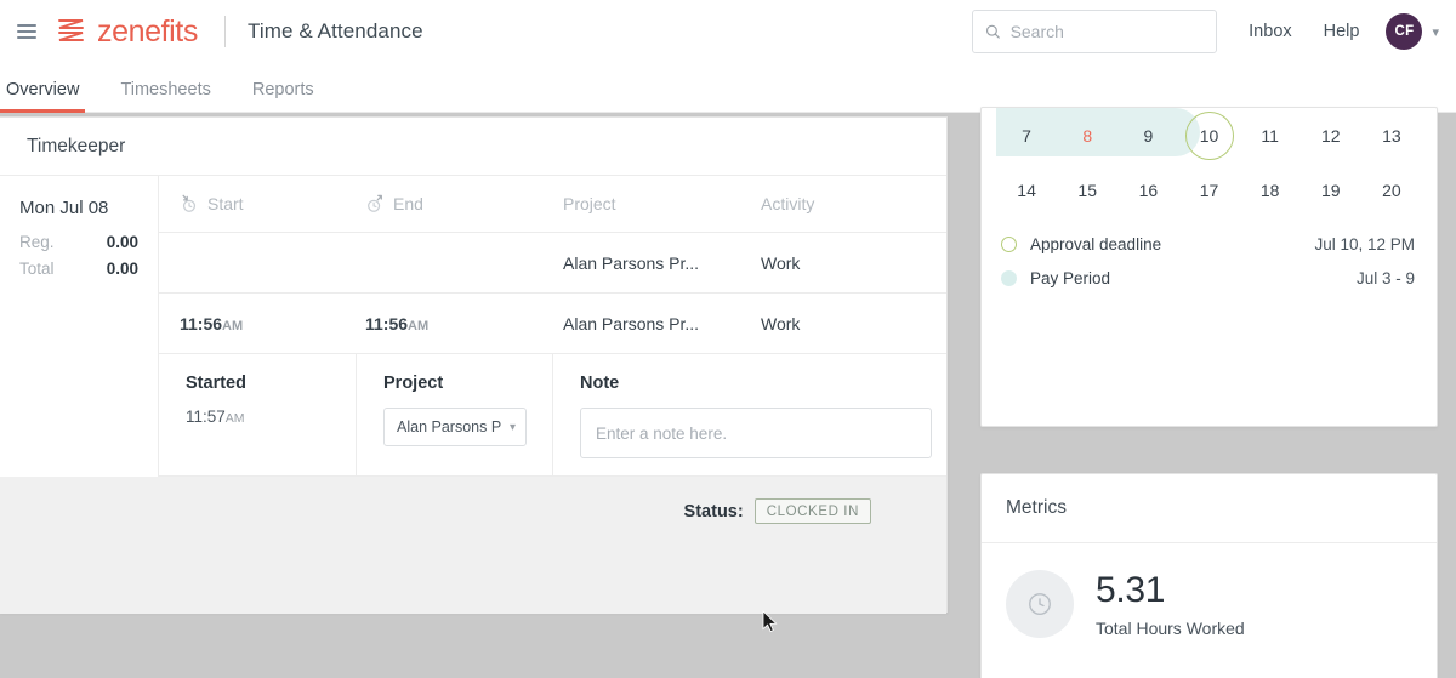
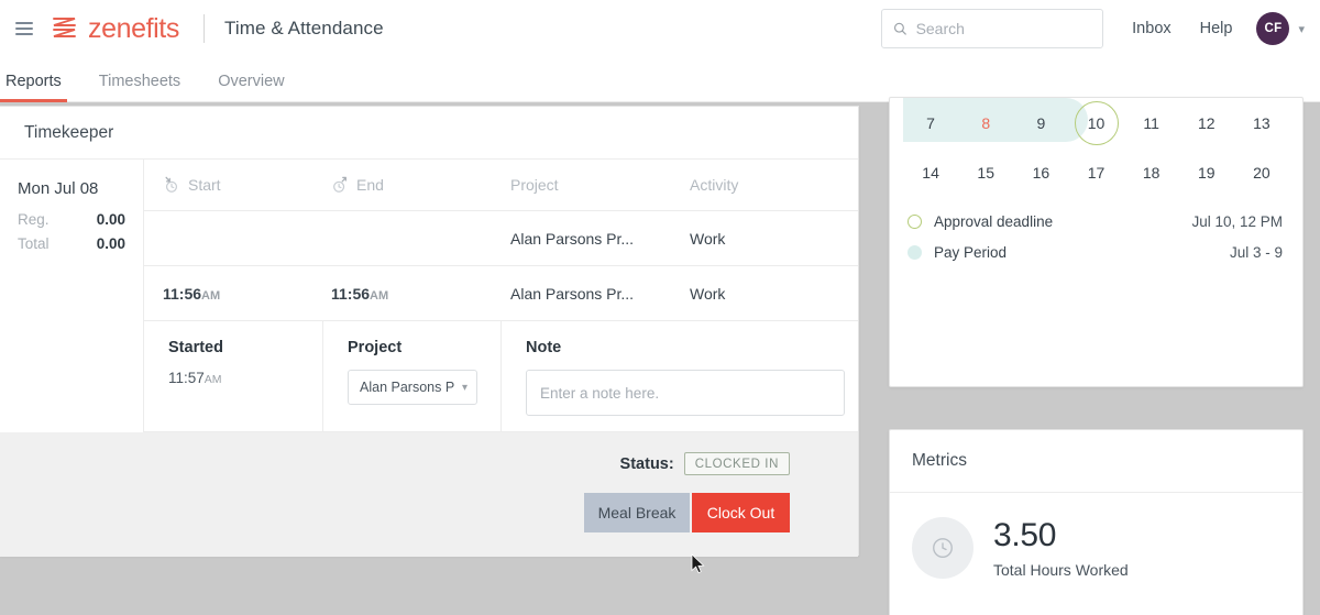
  zenefits
  Time & Attendance
  Search
  Inbox
  Help
  CF
  ▾
- Overview
+ Reports
  Timesheets
- Reports
+ Overview
  Timekeeper
  Mon Jul 08
  Reg.
  0.00
  Total
  0.00
  Start
  End
  Project
  Activity
  Alan Parsons Pr...
  Work
  11:56AM
  11:56AM
  Alan Parsons Pr...
  Work
  Started
  11:57AM
  Project
  Alan Parsons P
  ▾
  Note
  Enter a note here.
  Status:
  CLOCKED IN
+ Meal Break
+ Clock Out
  7
  8
  9
  10
  11
  12
  13
  14
  15
  16
  17
  18
  19
  20
  Approval deadline
  Jul 10, 12 PM
  Pay Period
  Jul 3 - 9
  Metrics
- 5.31
+ 3.50
  Total Hours Worked
